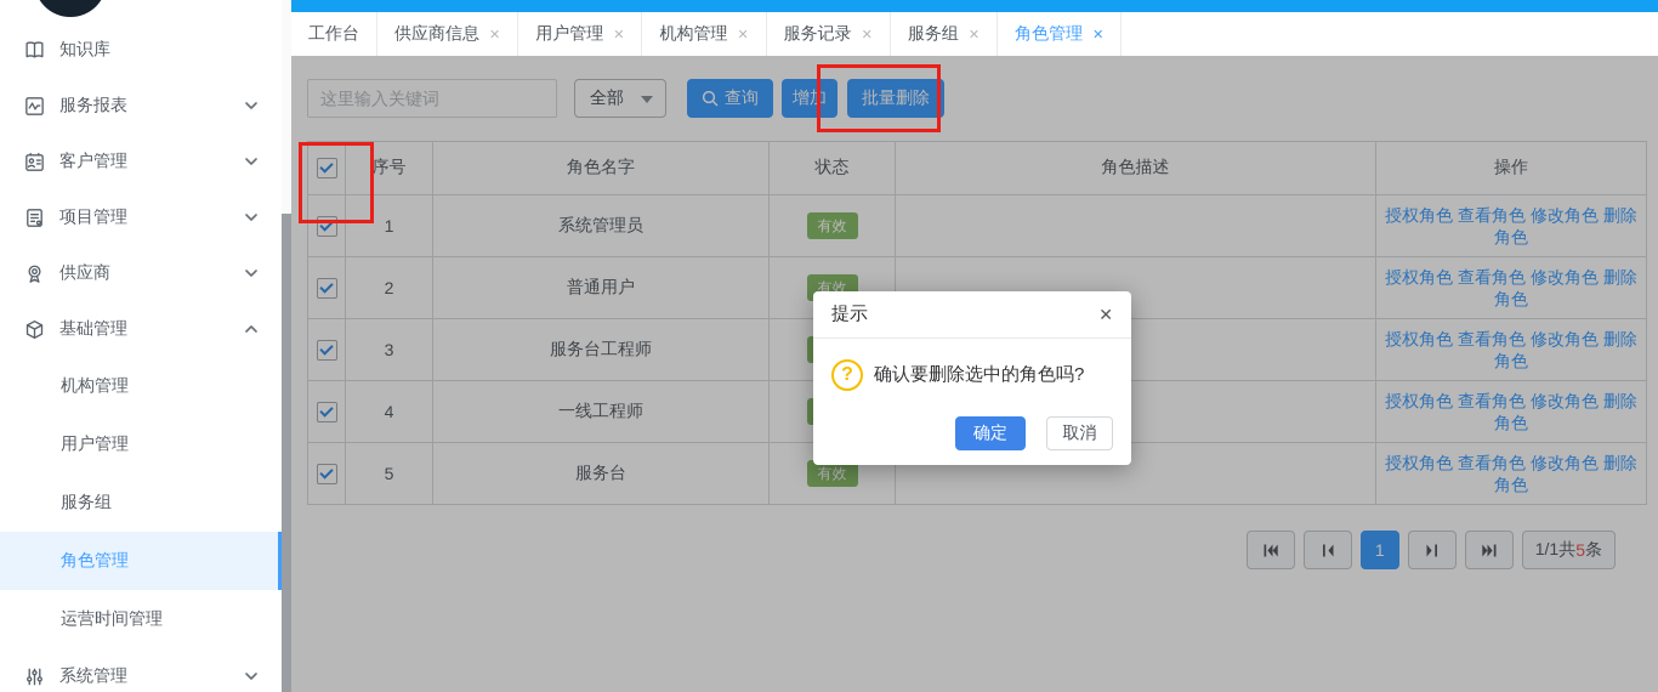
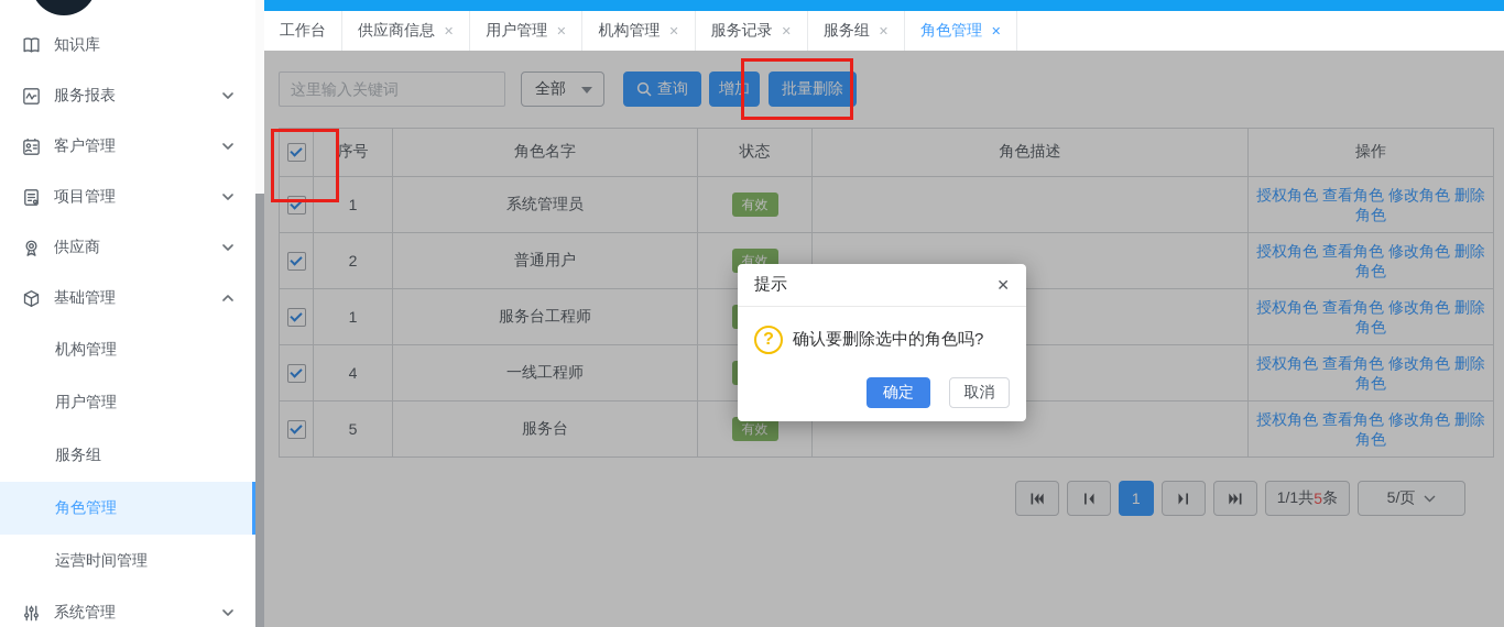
  知识库
  服务报表
  客户管理
  项目管理
  供应商
  基础管理
  机构管理
  用户管理
  服务组
  角色管理
  运营时间管理
  系统管理
  工作台
  供应商信息
  ✕
  用户管理
  ✕
  机构管理
  ✕
  服务记录
  ✕
  服务组
  ✕
  角色管理
  ✕
  这里输入关键词
  全部
  查询
  增加
  批量删除
  	序号	角色名字	状态	角色描述	操作
  	1	系统管理员	有效		授权角色 查看角色 修改角色 删除角色
  	2	普通用户	有效		授权角色 查看角色 修改角色 删除角色
- 	3	服务台工程师			授权角色 查看角色 修改角色 删除角色
+ 	1	服务台工程师			授权角色 查看角色 修改角色 删除角色
  	4	一线工程师			授权角色 查看角色 修改角色 删除角色
  	5	服务台	有效		授权角色 查看角色 修改角色 删除角色
  1
  1/1共
  5
  条
+ 5/页
  提示
  ✕
  ?
  确认要删除选中的角色吗?
  确定
  取消
